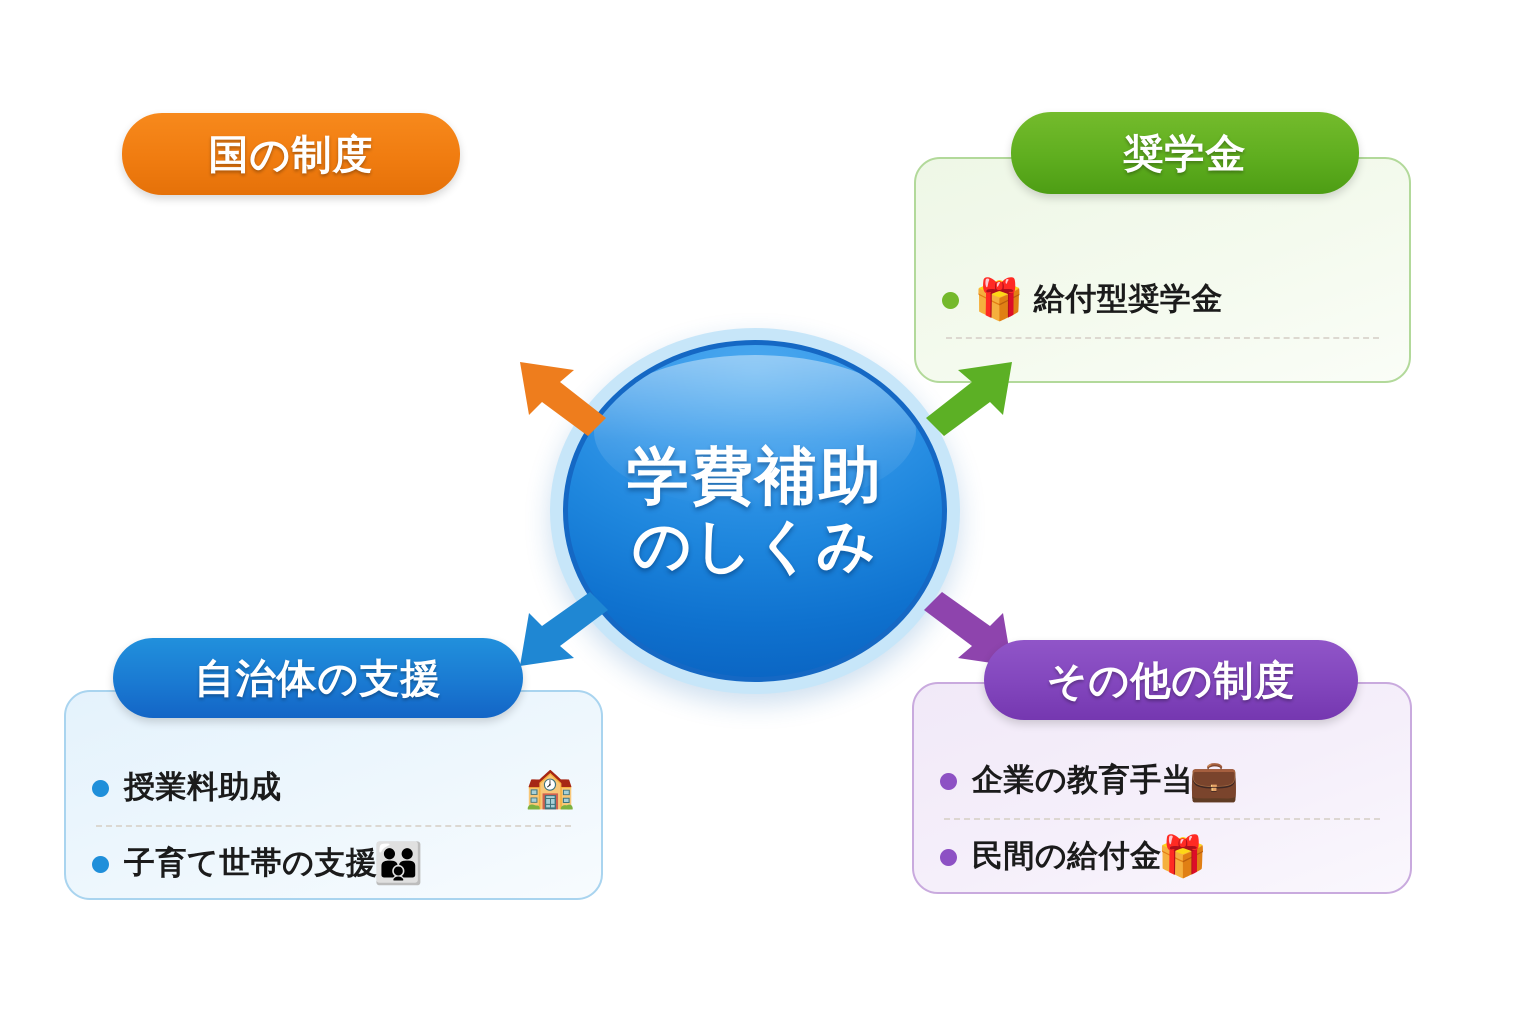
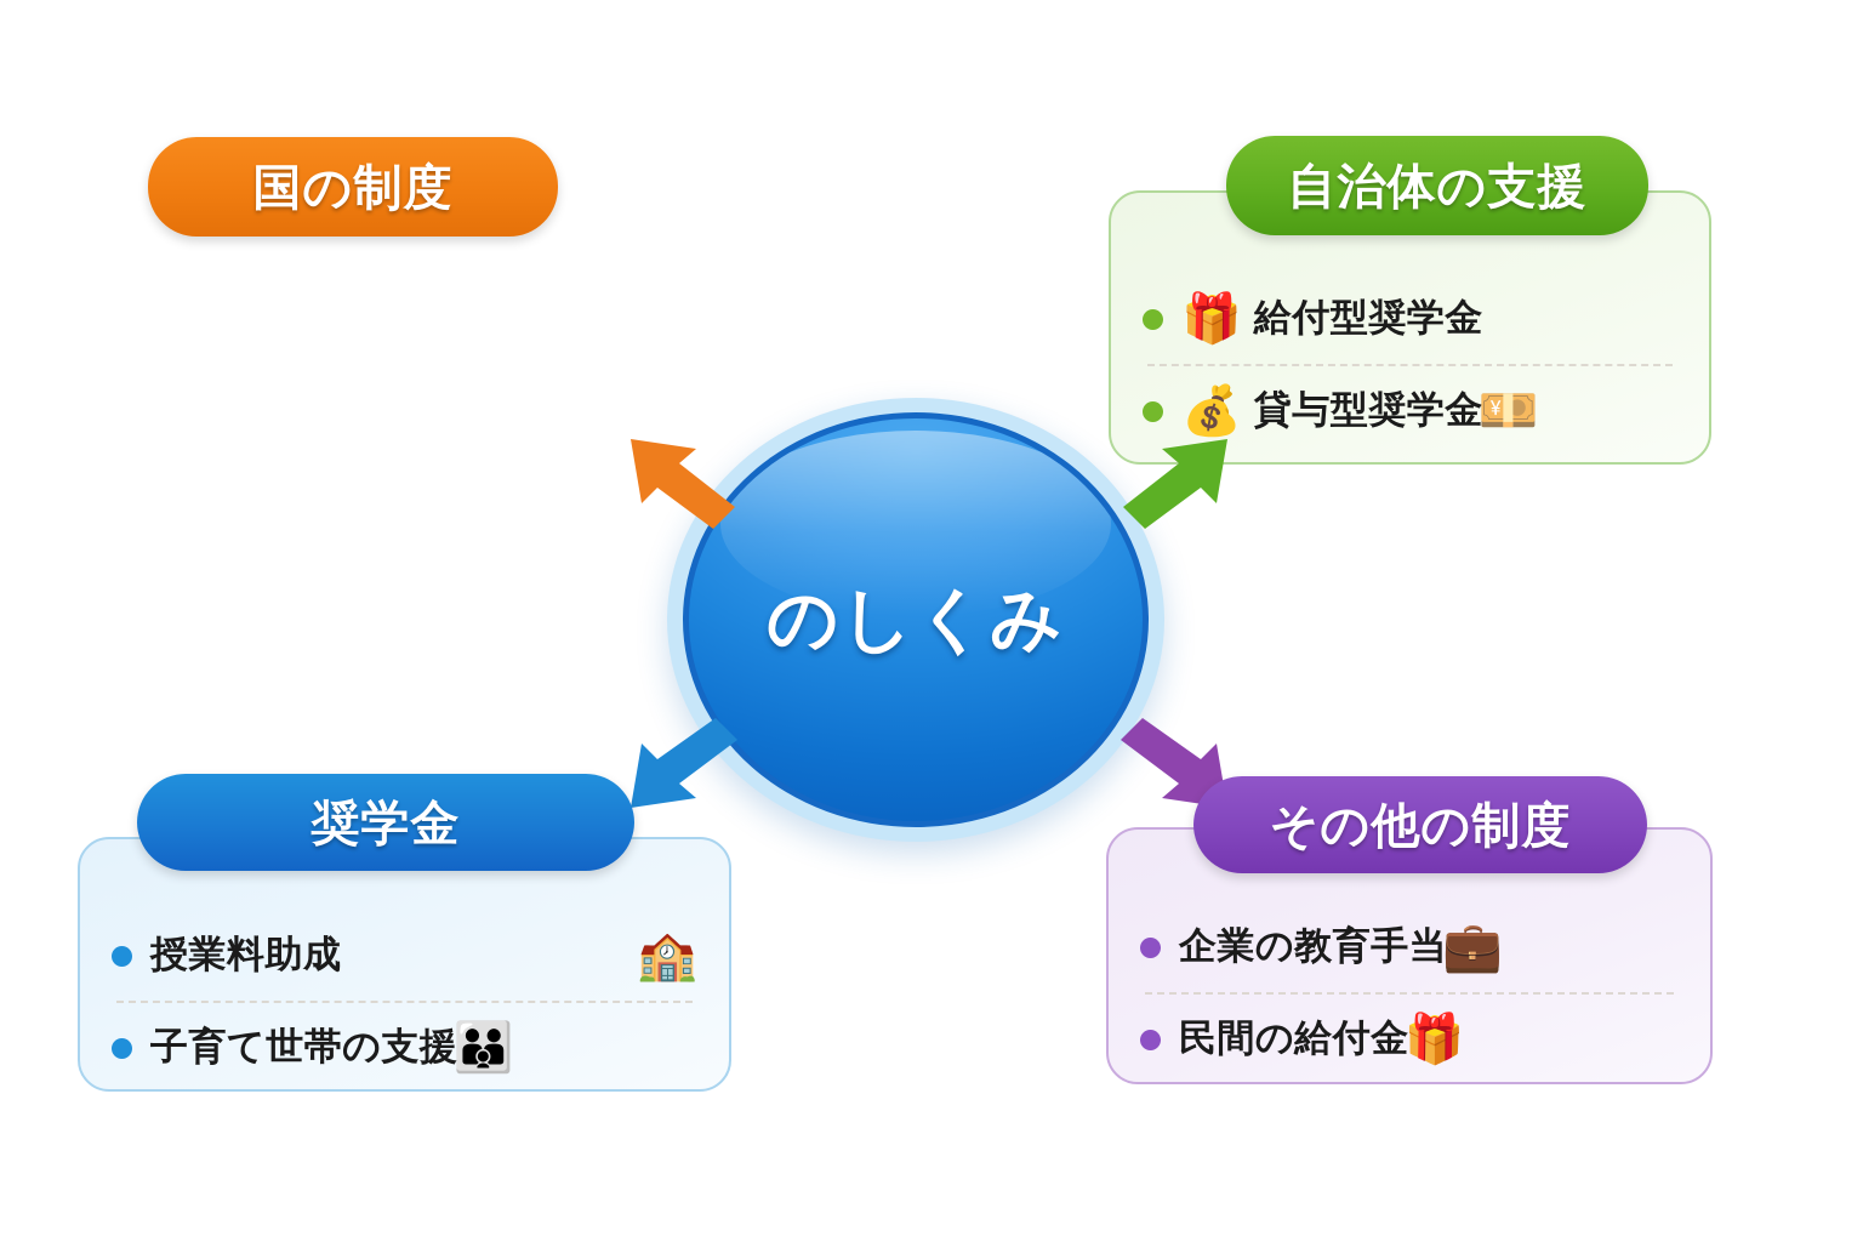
- 学費補助
  のしくみ
  国の制度
  🎁
  給付型奨学金
+ 💰
+ 貸与型奨学金
+ 💴
- 奨学金
+ 自治体の支援
  授業料助成
  🏫
  子育て世帯の支援
  👪
- 自治体の支援
+ 奨学金
  企業の教育手当
  💼
  民間の給付金
  🎁
  その他の制度
